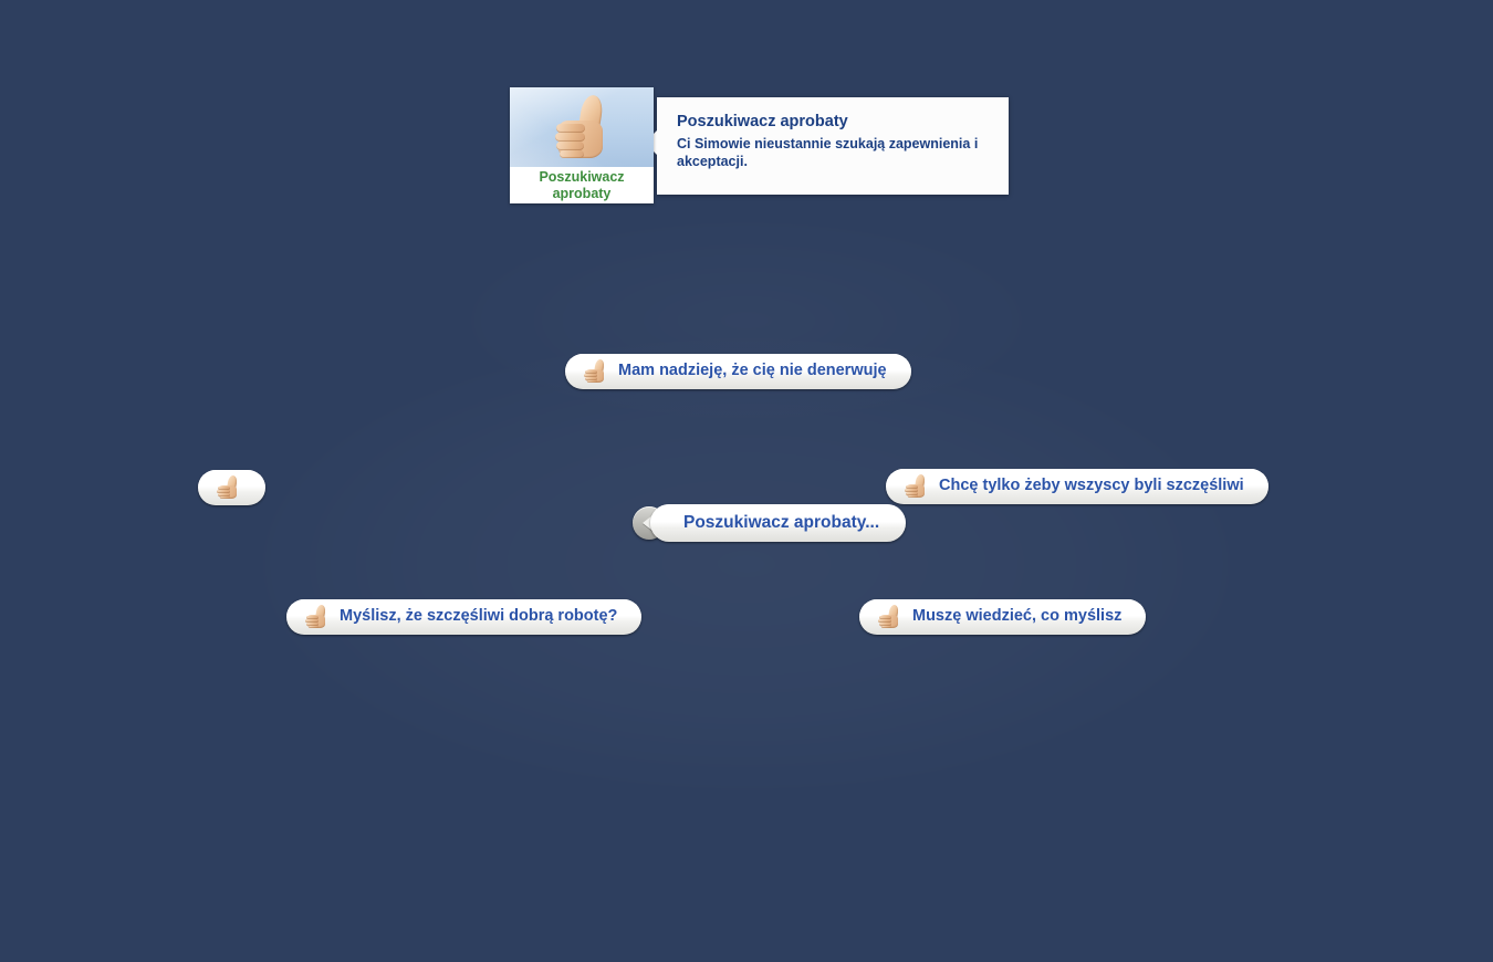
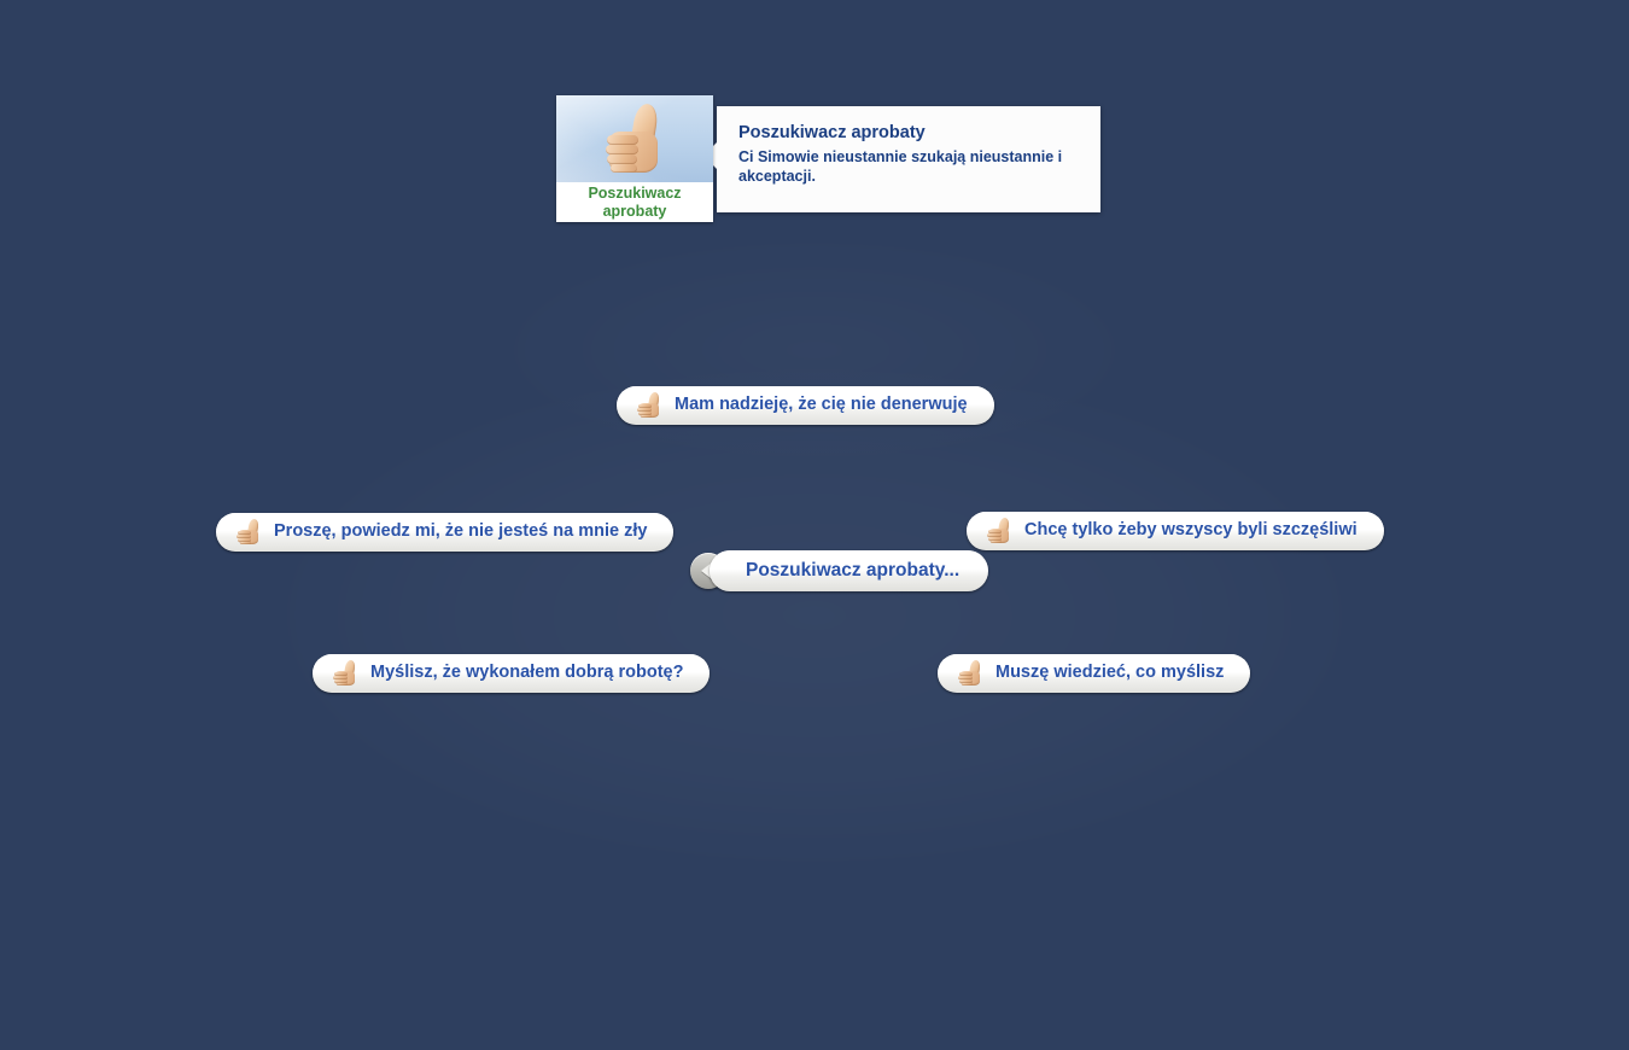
  Poszukiwacz
  aprobaty
  Poszukiwacz aprobaty
- Ci Simowie nieustannie szukają zapewnienia i akceptacji.
+ Ci Simowie nieustannie szukają nieustannie i akceptacji.
  Mam nadzieję, że cię nie denerwuję
+ Proszę, powiedz mi, że nie jesteś na mnie zły
  Chcę tylko żeby wszyscy byli szczęśliwi
- Myślisz, że szczęśliwi dobrą robotę?
+ Myślisz, że wykonałem dobrą robotę?
  Muszę wiedzieć, co myślisz
  Poszukiwacz aprobaty...
